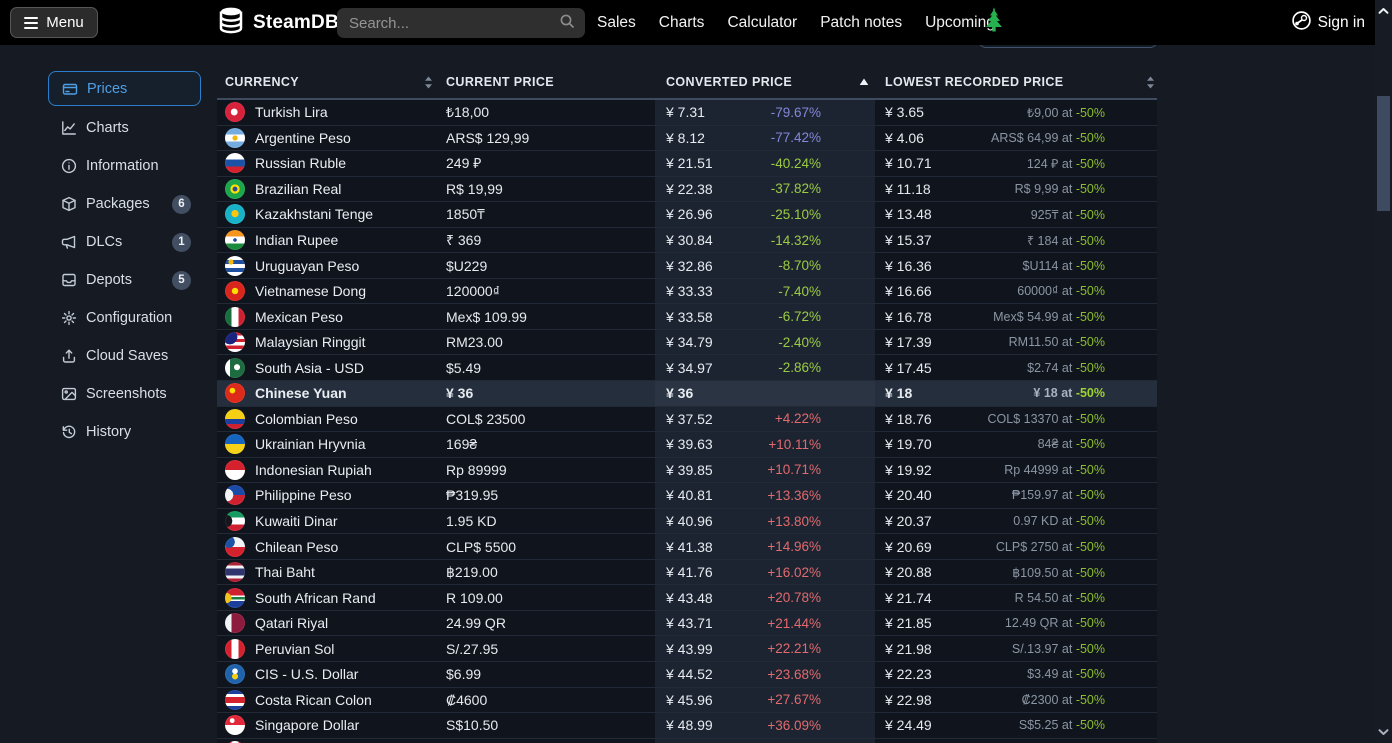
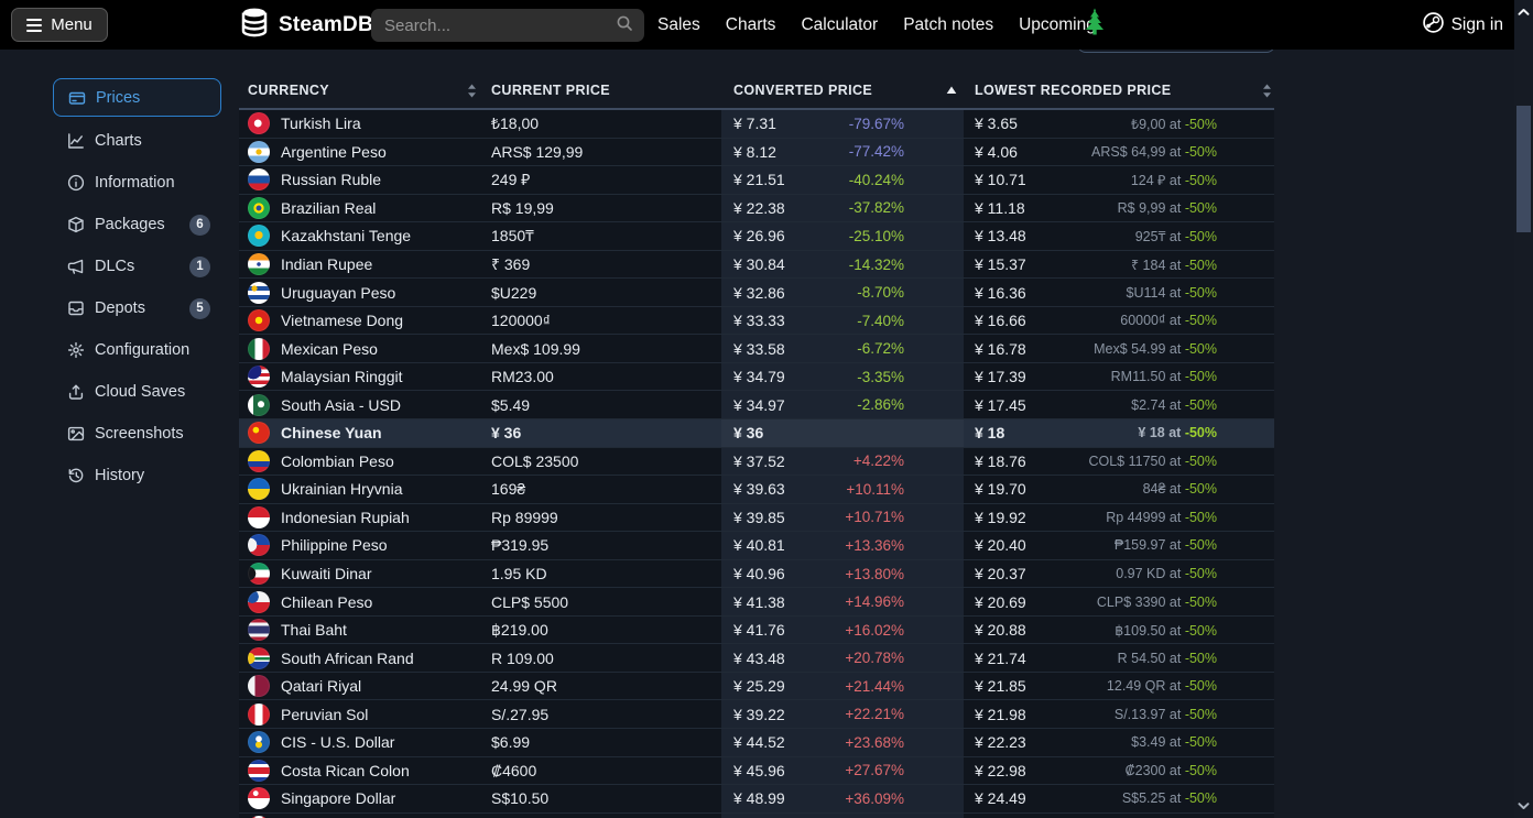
  Menu
  SteamDB
  Search...
  Sales
  Charts
  Calculator
  Patch notes
  Upcomin
  Sign in
  Prices
  Charts
  Information
  Packages
  6
  DLCs
  1
  Depots
  5
  Configuration
  Cloud Saves
  Screenshots
  History
  CURRENCY
  CURRENT PRICE
  CONVERTED PRICE
  LOWEST RECORDED PRICE
  Turkish Lira
  ₺18,00
  ¥ 7.31
  -79.67%
  ¥ 3.65
  ₺9,00 at -50%
  Argentine Peso
  ARS$ 129,99
  ¥ 8.12
  -77.42%
  ¥ 4.06
  ARS$ 64,99 at -50%
  Russian Ruble
  249 ₽
  ¥ 21.51
  -40.24%
  ¥ 10.71
  124 ₽ at -50%
  Brazilian Real
  R$ 19,99
  ¥ 22.38
  -37.82%
  ¥ 11.18
  R$ 9,99 at -50%
  Kazakhstani Tenge
  1850₸
  ¥ 26.96
  -25.10%
  ¥ 13.48
  925₸ at -50%
  Indian Rupee
  ₹ 369
  ¥ 30.84
  -14.32%
  ¥ 15.37
  ₹ 184 at -50%
  Uruguayan Peso
  $U229
  ¥ 32.86
  -8.70%
  ¥ 16.36
  $U114 at -50%
  Vietnamese Dong
  120000₫
  ¥ 33.33
  -7.40%
  ¥ 16.66
  60000₫ at -50%
  Mexican Peso
  Mex$ 109.99
  ¥ 33.58
  -6.72%
  ¥ 16.78
  Mex$ 54.99 at -50%
  Malaysian Ringgit
  RM23.00
  ¥ 34.79
- -2.40%
+ -3.35%
  ¥ 17.39
  RM11.50 at -50%
  South Asia - USD
  $5.49
  ¥ 34.97
  -2.86%
  ¥ 17.45
  $2.74 at -50%
  Chinese Yuan
  ¥ 36
  ¥ 36
  ¥ 18
  ¥ 18 at -50%
  Colombian Peso
  COL$ 23500
  ¥ 37.52
  +4.22%
  ¥ 18.76
- COL$ 13370 at -50%
+ COL$ 11750 at -50%
  Ukrainian Hryvnia
  169₴
  ¥ 39.63
  +10.11%
  ¥ 19.70
  84₴ at -50%
  Indonesian Rupiah
  Rp 89999
  ¥ 39.85
  +10.71%
  ¥ 19.92
  Rp 44999 at -50%
  Philippine Peso
  ₱319.95
  ¥ 40.81
  +13.36%
  ¥ 20.40
  ₱159.97 at -50%
  Kuwaiti Dinar
  1.95 KD
  ¥ 40.96
  +13.80%
  ¥ 20.37
  0.97 KD at -50%
  Chilean Peso
  CLP$ 5500
  ¥ 41.38
  +14.96%
  ¥ 20.69
- CLP$ 2750 at -50%
+ CLP$ 3390 at -50%
  Thai Baht
  ฿219.00
  ¥ 41.76
  +16.02%
  ¥ 20.88
  ฿109.50 at -50%
  South African Rand
  R 109.00
  ¥ 43.48
  +20.78%
  ¥ 21.74
  R 54.50 at -50%
  Qatari Riyal
  24.99 QR
- ¥ 43.71
+ ¥ 25.29
  +21.44%
  ¥ 21.85
  12.49 QR at -50%
  Peruvian Sol
  S/.27.95
- ¥ 43.99
+ ¥ 39.22
  +22.21%
  ¥ 21.98
  S/.13.97 at -50%
  CIS - U.S. Dollar
  $6.99
  ¥ 44.52
  +23.68%
  ¥ 22.23
  $3.49 at -50%
  Costa Rican Colon
  ₡4600
  ¥ 45.96
  +27.67%
  ¥ 22.98
  ₡2300 at -50%
  Singapore Dollar
  S$10.50
  ¥ 48.99
  +36.09%
  ¥ 24.49
  S$5.25 at -50%
